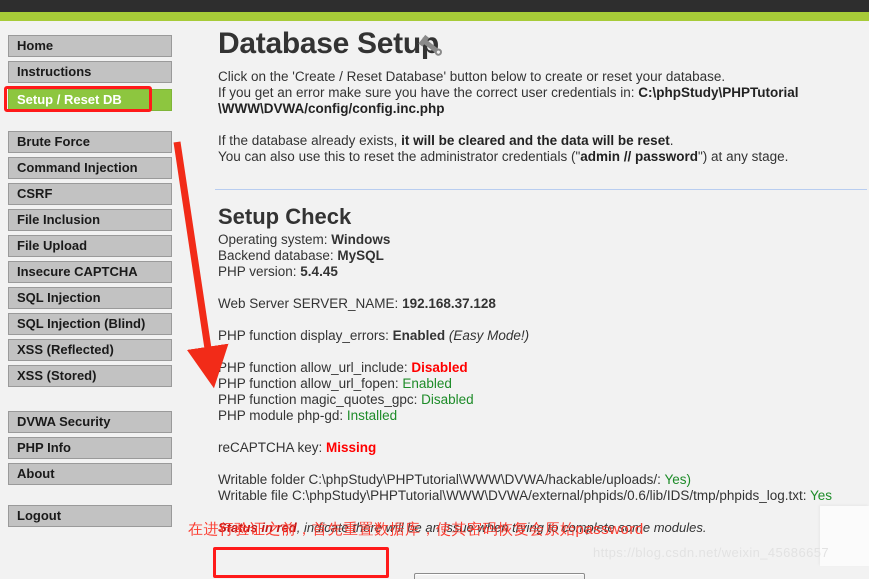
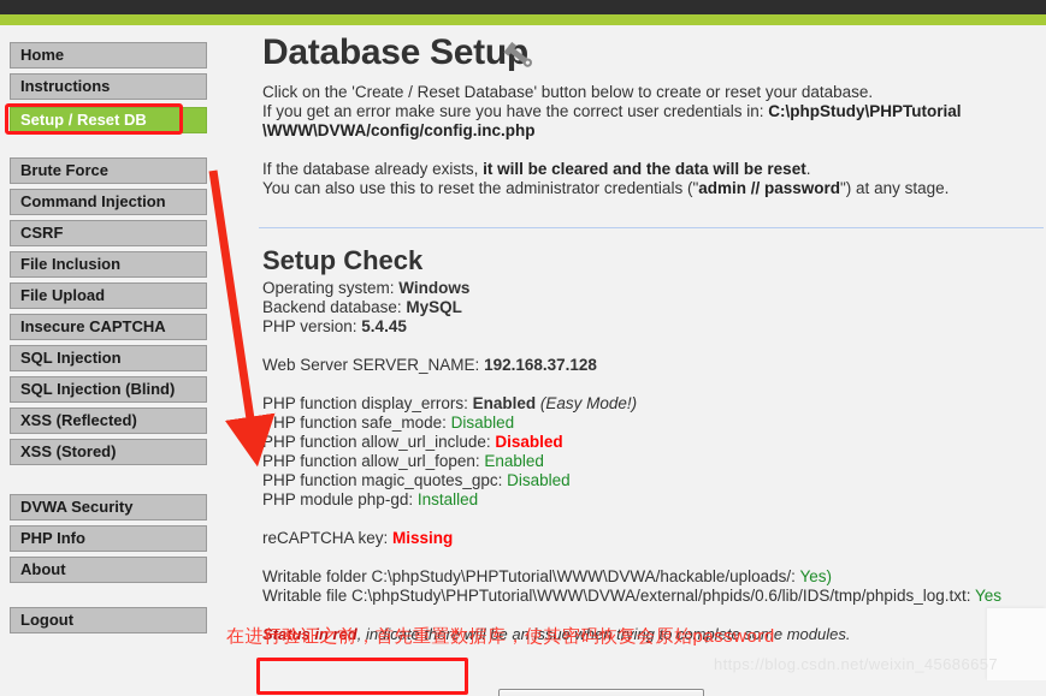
  Home
  Instructions
  Setup / Reset DB
  Brute Force
  Command Injection
  CSRF
  File Inclusion
  File Upload
  Insecure CAPTCHA
  SQL Injection
  SQL Injection (Blind)
  XSS (Reflected)
  XSS (Stored)
  DVWA Security
  PHP Info
  About
  Logout
  Database Setu
  Click on the 'Create / Reset Database' button below to create or reset your database.
  If you get an error make sure you have the correct user credentials in: C:\phpStudy\PHPTutorial
  \WWW\DVWA/config/config.inc.php
  If the database already exists, it will be cleared and the data will be reset.
  You can also use this to reset the administrator credentials ("admin // password") at any stage.
  Setup Check
  Status in red, indicate there will be an issue when trying to complete some modules.
  Operating system: Windows
  Backend database: MySQL
  PHP version: 5.4.45
  Web Server SERVER_NAME: 192.168.37.128
  PHP function display_errors: Enabled (Easy Mode!)
+ PHP function safe_mode: Disabled
  PHP function allow_url_include: Disabled
  PHP function allow_url_fopen: Enabled
  PHP function magic_quotes_gpc: Disabled
  PHP module php-gd: Installed
  reCAPTCHA key: Missing
  Writable folder C:\phpStudy\PHPTutorial\WWW\DVWA/hackable/uploads/: Yes)
  Writable file C:\phpStudy\PHPTutorial\WWW\DVWA/external/phpids/0.6/lib/IDS/tmp/phpids_log.txt: Yes
  在进行验证之前，首先重置数据库，使其密码恢复会原始password
  https://blog.csdn.net/weixin_45686657
